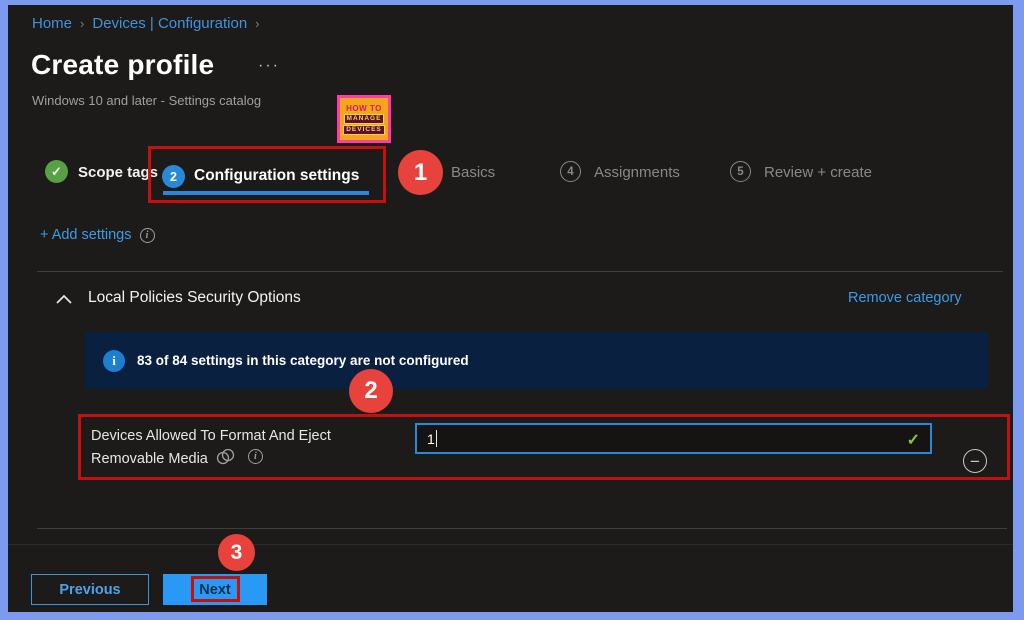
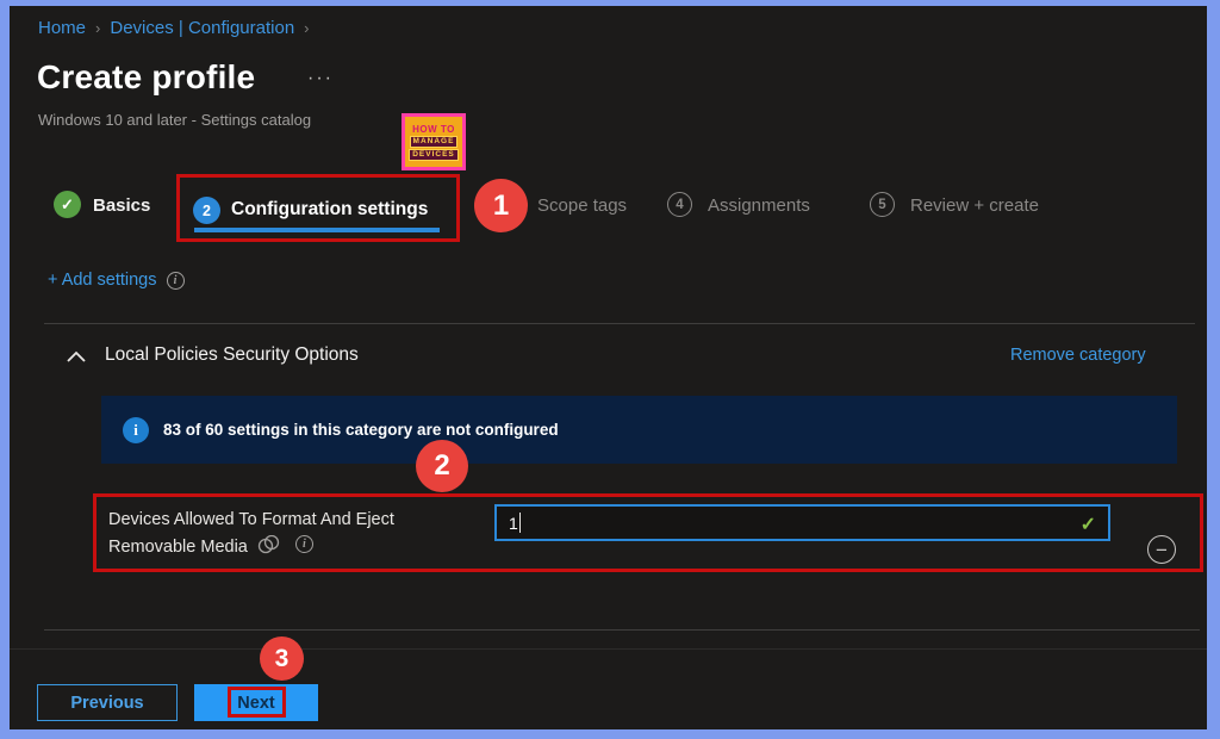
  Home
  ›
  Devices | Configuration
  ›
  Create profile
  ···
  Windows 10 and later - Settings catalog
  HOW TO
  ✓
- Scope tags
+ Basics
  2
  Configuration settings
- Basics
+ Scope tags
  4
  Assignments
  5
  Review + create
  + Add settings
  i
  Local Policies Security Options
  Remove category
  i
- 83 of 84 settings in this category are not configured
+ 83 of 60 settings in this category are not configured
  Devices Allowed To Format And Eject
  Removable Media
  i
  1
  ✓
  −
  Previous
  Next
  1
  2
  3
